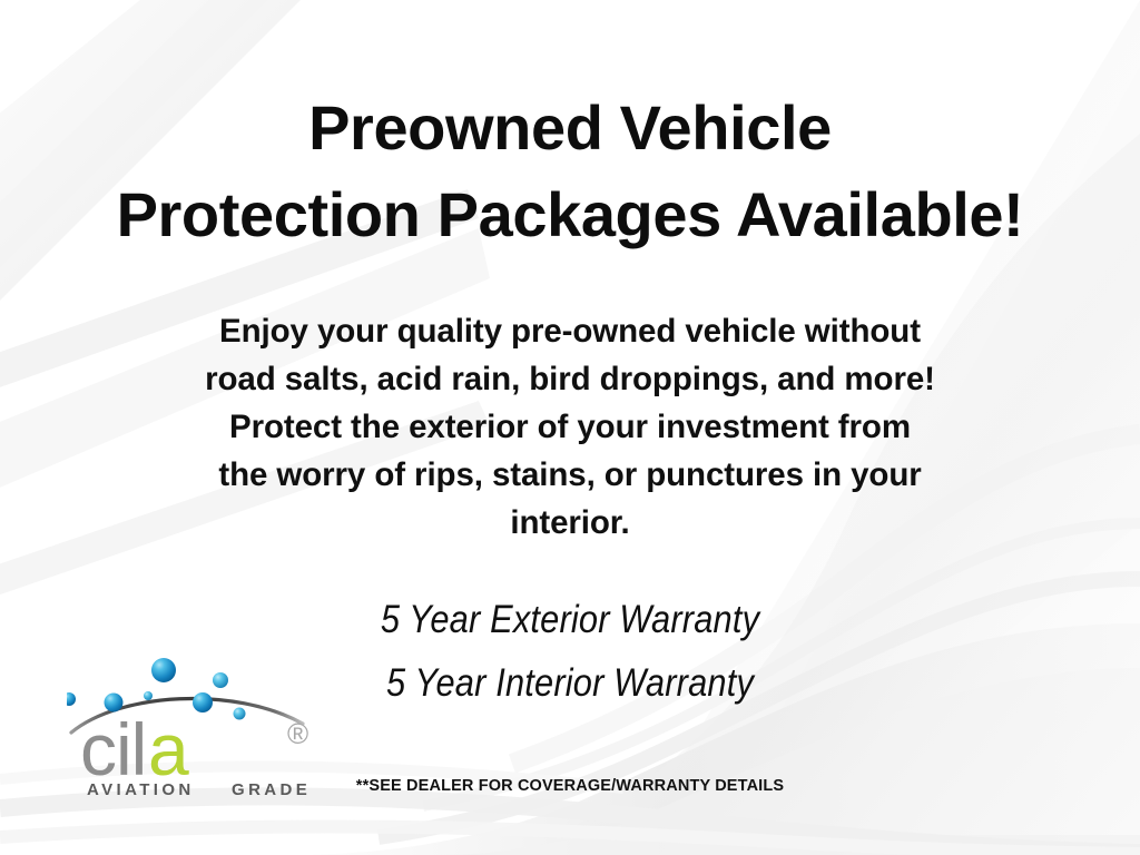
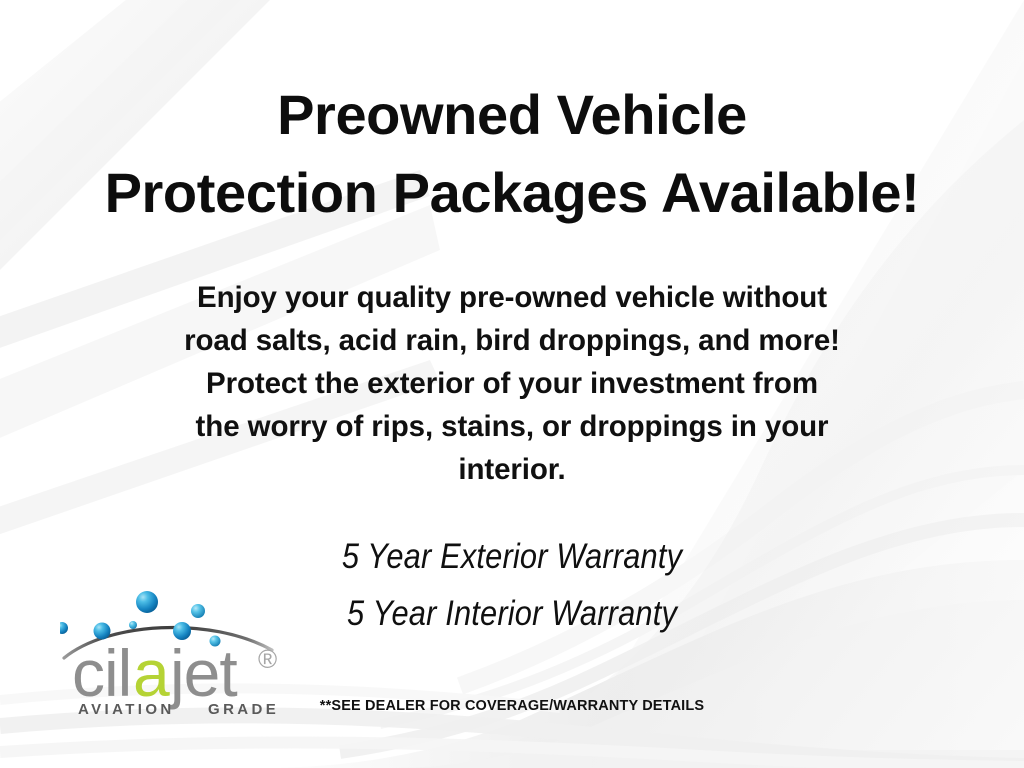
  Preowned Vehicle
  Protection Packages Available!
  Enjoy your quality pre-owned vehicle without
  road salts, acid rain, bird droppings, and more!
  Protect the exterior of your investment from
- the worry of rips, stains, or punctures in your
+ the worry of rips, stains, or droppings in your
  interior.
  5 Year Exterior Warranty
  5 Year Interior Warranty
  **SEE DEALER FOR COVERAGE/WARRANTY DETAILS
  cil
  a
+ jet
  ®
  AVIATION
  GRADE
